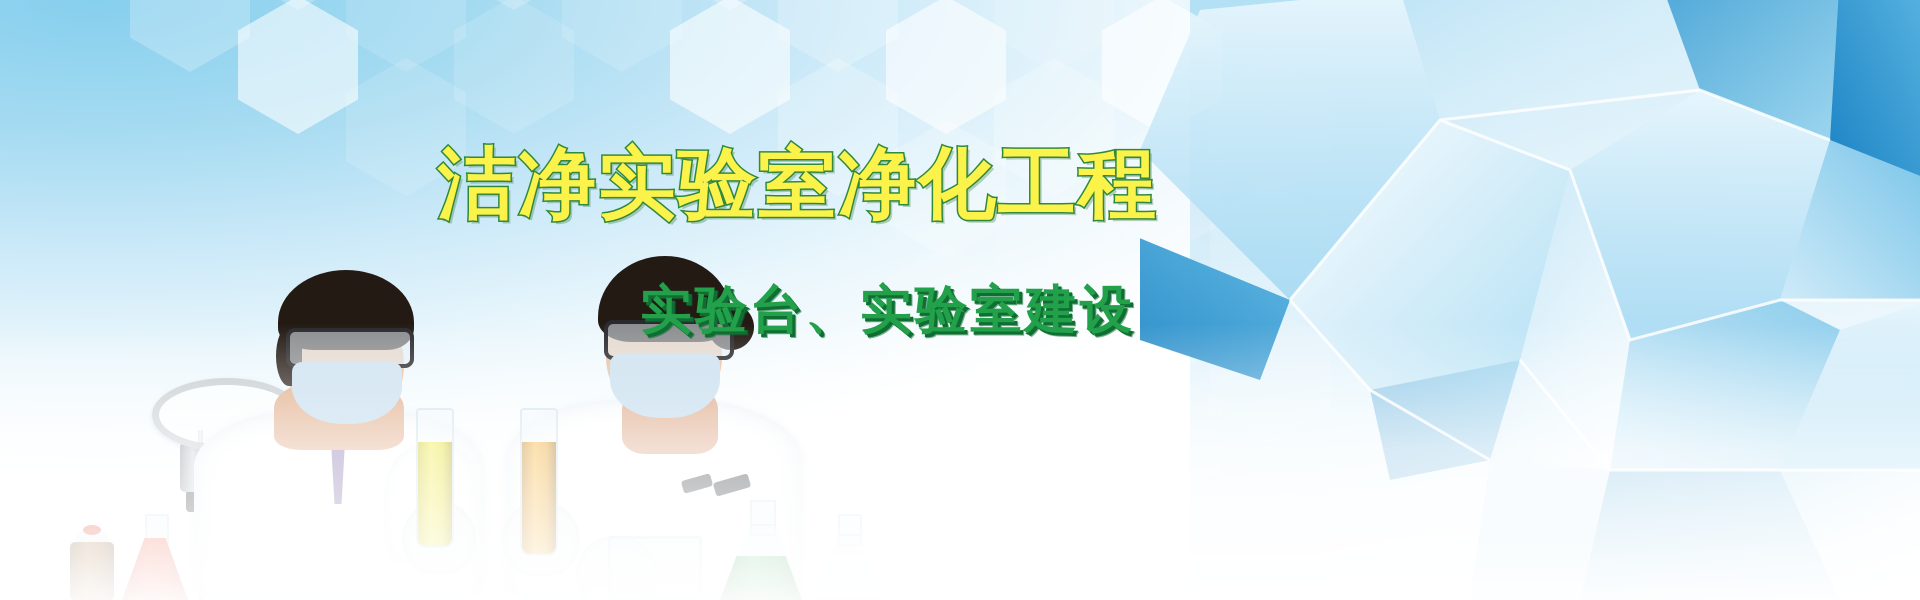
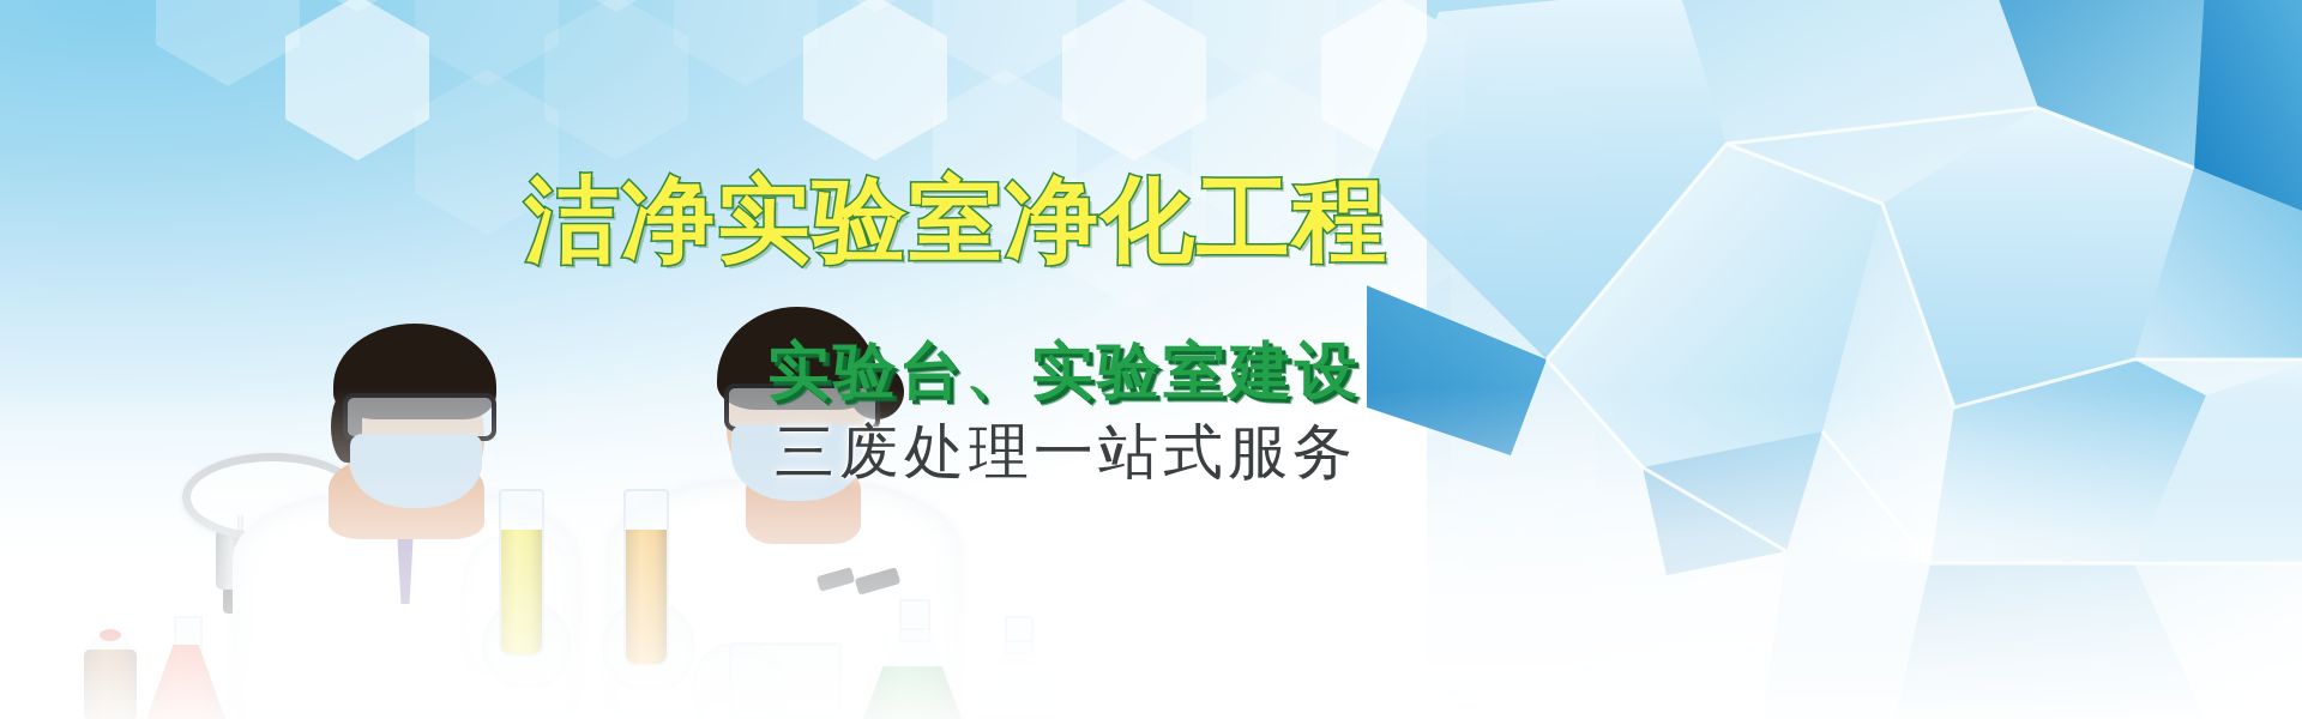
  洁净实验室净化工程
  实验台、实验室建设
+ 三废处理一站式服务
